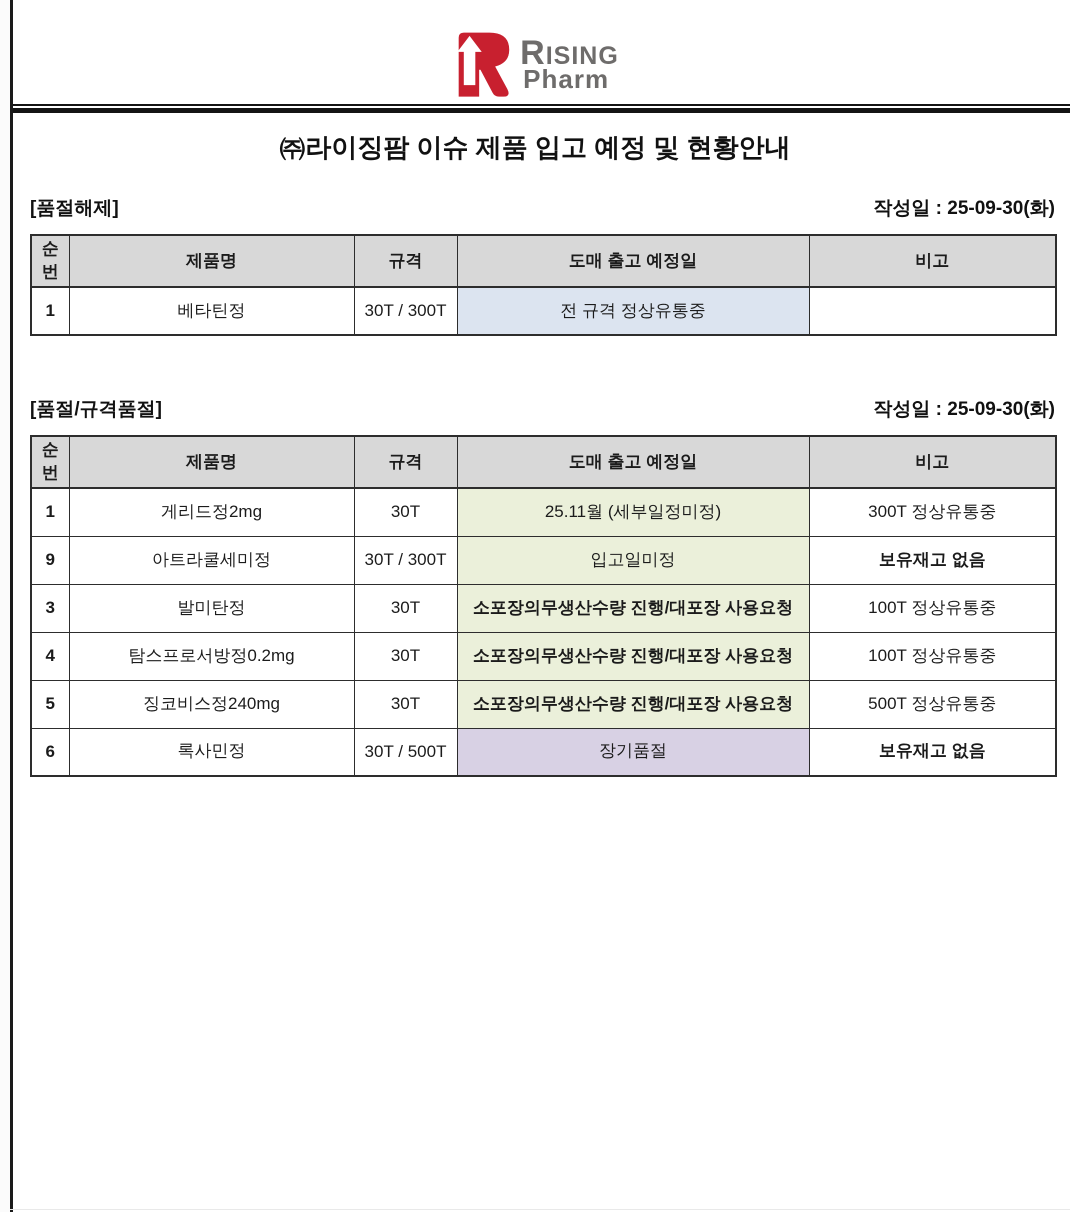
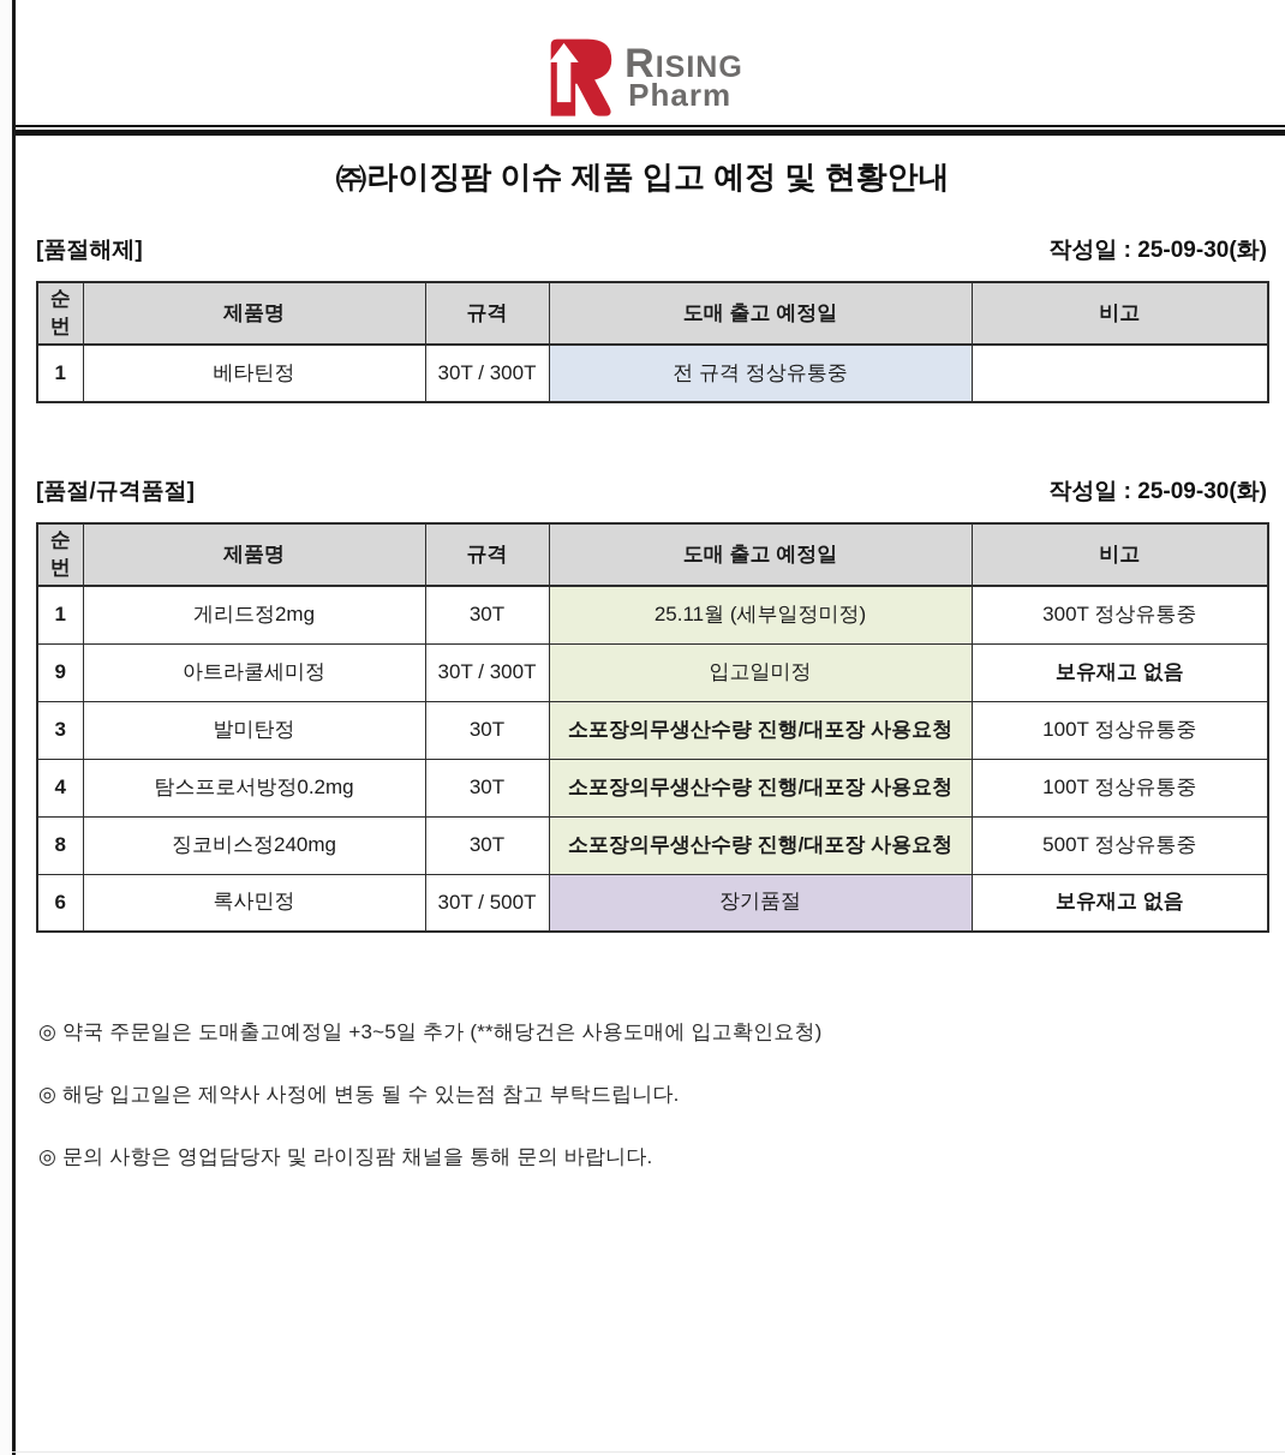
  RISING
  Pharm
  ㈜라이징팜 이슈 제품 입고 예정 및 현황안내
  [품절해제]
  작성일 : 25-09-30(화)
  순번	제품명	규격	도매 출고 예정일	비고
  1	베타틴정	30T / 300T	전 규격 정상유통중
  [품절/규격품절]
  작성일 : 25-09-30(화)
  순번	제품명	규격	도매 출고 예정일	비고
  1	게리드정2mg	30T	25.11월 (세부일정미정)	300T 정상유통중
  9	아트라쿨세미정	30T / 300T	입고일미정	보유재고 없음
  3	발미탄정	30T	소포장의무생산수량 진행/대포장 사용요청	100T 정상유통중
  4	탐스프로서방정0.2mg	30T	소포장의무생산수량 진행/대포장 사용요청	100T 정상유통중
- 5	징코비스정240mg	30T	소포장의무생산수량 진행/대포장 사용요청	500T 정상유통중
+ 8	징코비스정240mg	30T	소포장의무생산수량 진행/대포장 사용요청	500T 정상유통중
  6	록사민정	30T / 500T	장기품절	보유재고 없음
+ ◎ 약국 주문일은 도매출고예정일 +3~5일 추가 (**해당건은 사용도매에 입고확인요청)
+ ◎ 해당 입고일은 제약사 사정에 변동 될 수 있는점 참고 부탁드립니다.
+ ◎ 문의 사항은 영업담당자 및 라이징팜 채널을 통해 문의 바랍니다.
